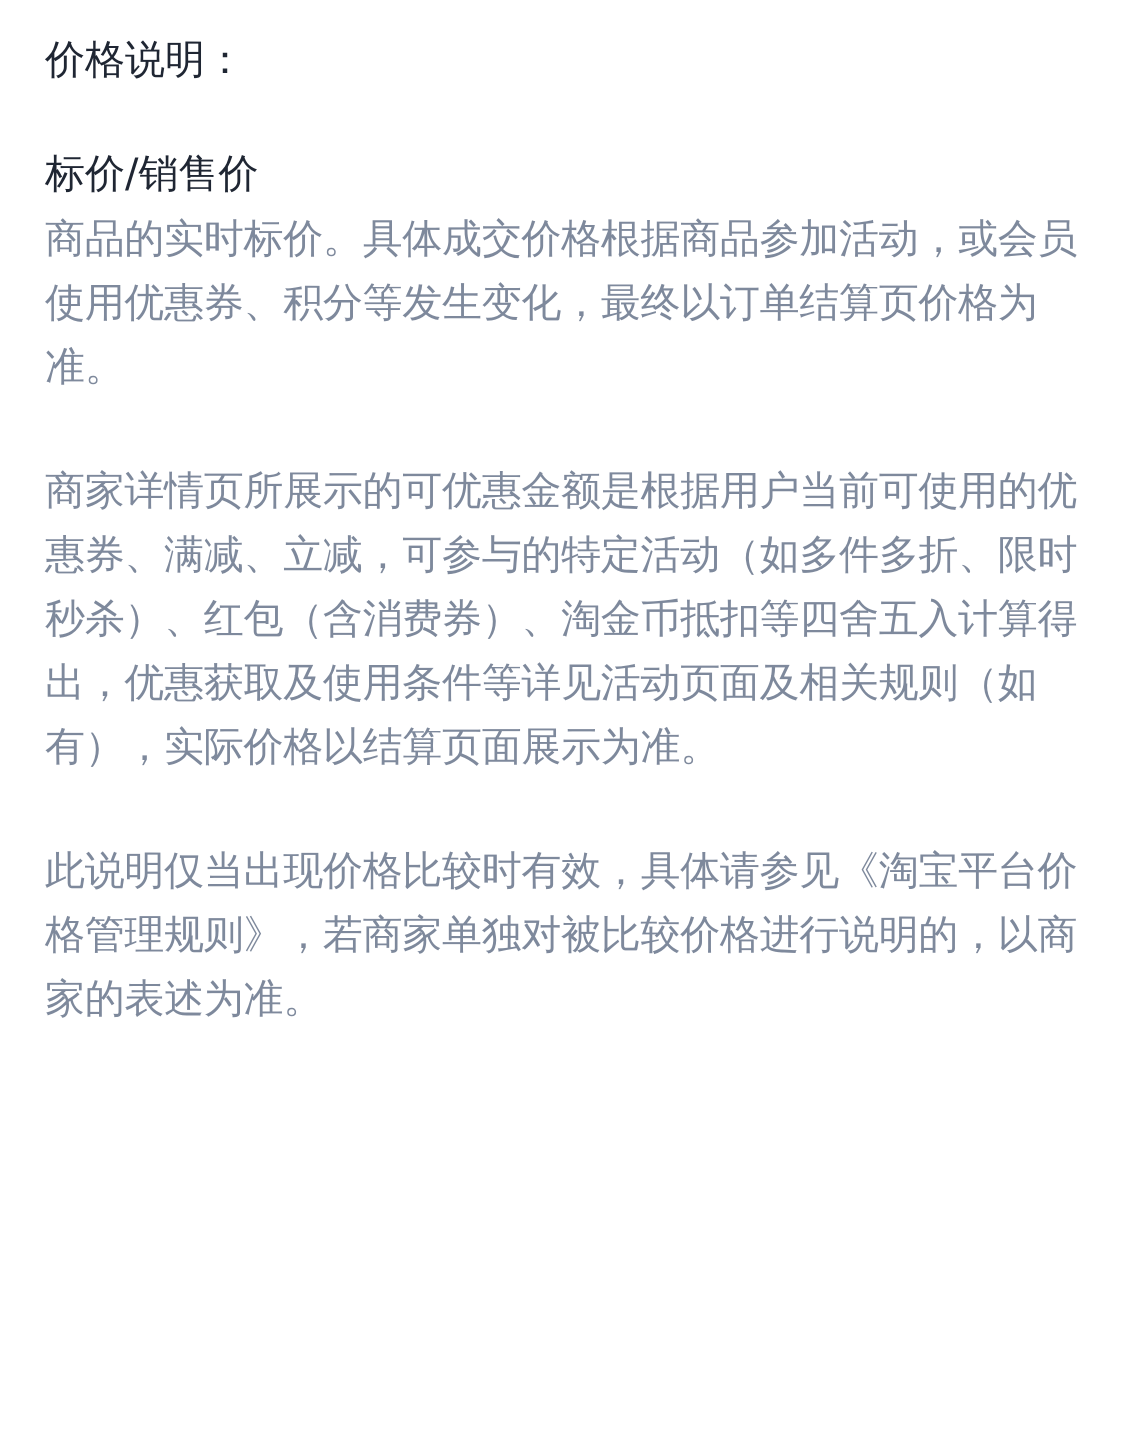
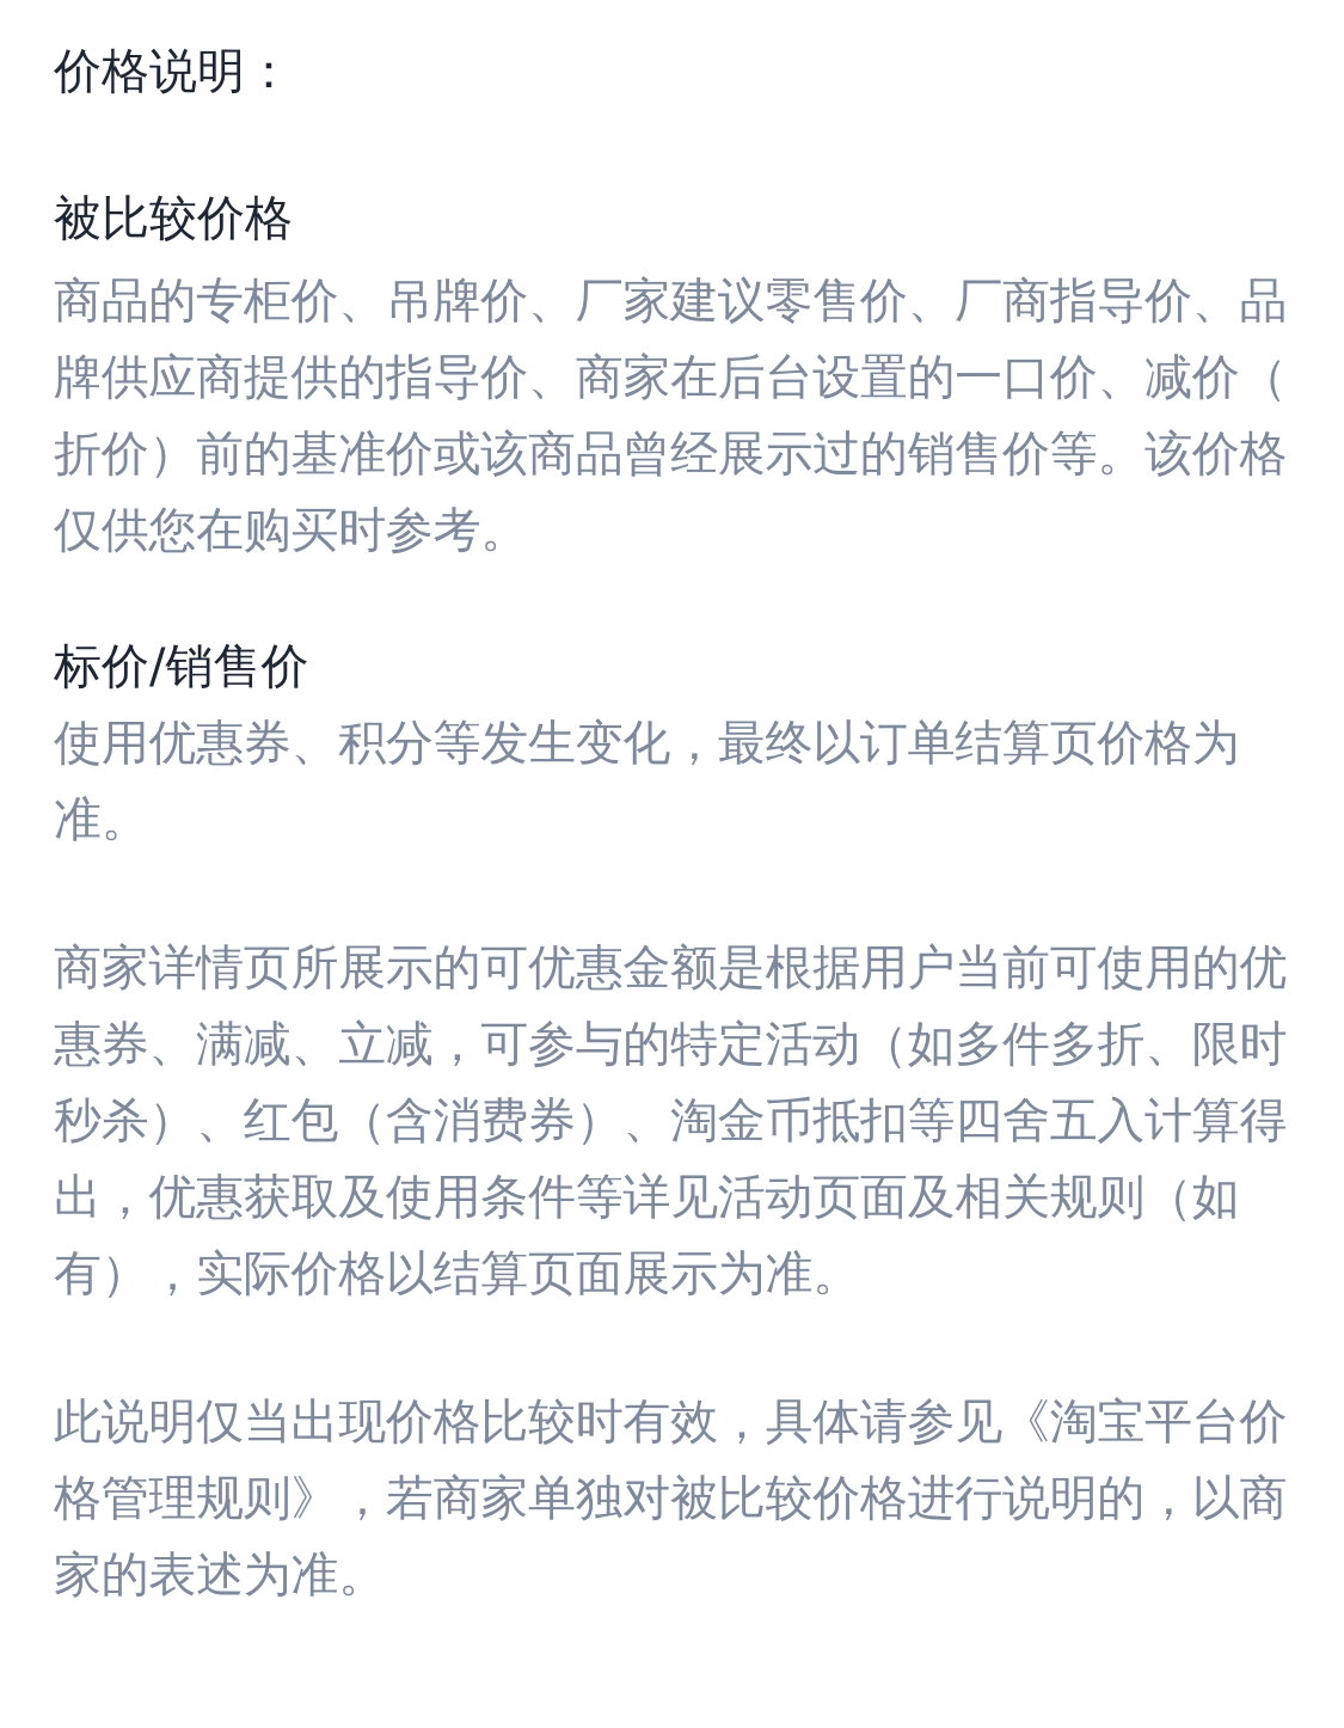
  价格说明：
+ 被比较价格
+ 商品的专柜价、吊牌价、厂家建议零售价、厂商指导价、品
+ 牌供应商提供的指导价、商家在后台设置的一口价、减价（
+ 折价）前的基准价或该商品曾经展示过的销售价等。该价格
+ 仅供您在购买时参考。
  标价/销售价
- 商品的实时标价。具体成交价格根据商品参加活动，或会员
  使用优惠券、积分等发生变化，最终以订单结算页价格为
  准。
  商家详情页所展示的可优惠金额是根据用户当前可使用的优
  惠券、满减、立减，可参与的特定活动（如多件多折、限时
  秒杀）、红包（含消费券）、淘金币抵扣等四舍五入计算得
  出，优惠获取及使用条件等详见活动页面及相关规则（如
  有），实际价格以结算页面展示为准。
  此说明仅当出现价格比较时有效，具体请参见《淘宝平台价
  格管理规则》，若商家单独对被比较价格进行说明的，以商
  家的表述为准。
